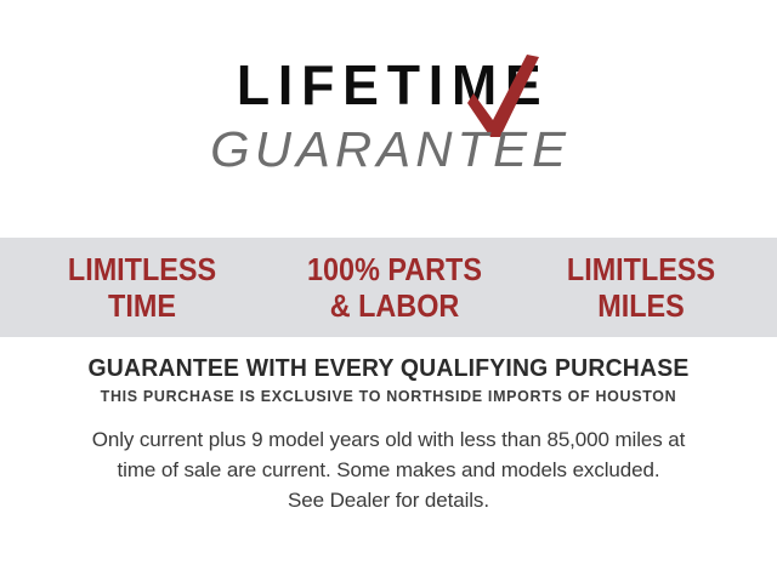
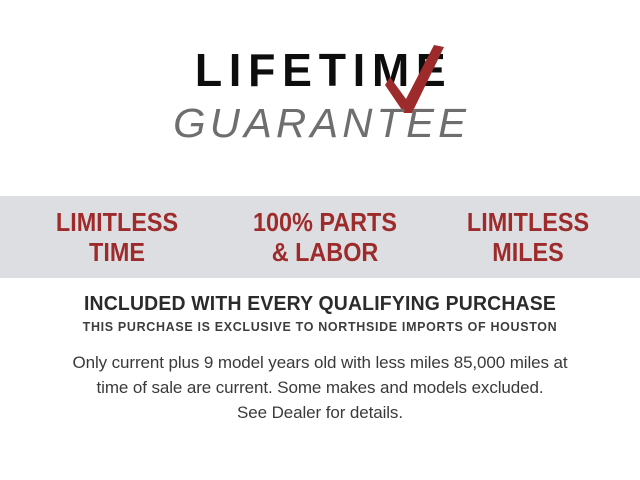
  LIFETIME
  GUARANTEE
  LIMITLESS
  TIME
  100% PARTS
  & LABOR
  LIMITLESS
  MILES
- GUARANTEE WITH EVERY QUALIFYING PURCHASE
+ INCLUDED WITH EVERY QUALIFYING PURCHASE
  THIS PURCHASE IS EXCLUSIVE TO NORTHSIDE IMPORTS OF HOUSTON
- Only current plus 9 model years old with less than 85,000 miles at
+ Only current plus 9 model years old with less miles 85,000 miles at
  time of sale are current. Some makes and models excluded.
  See Dealer for details.
